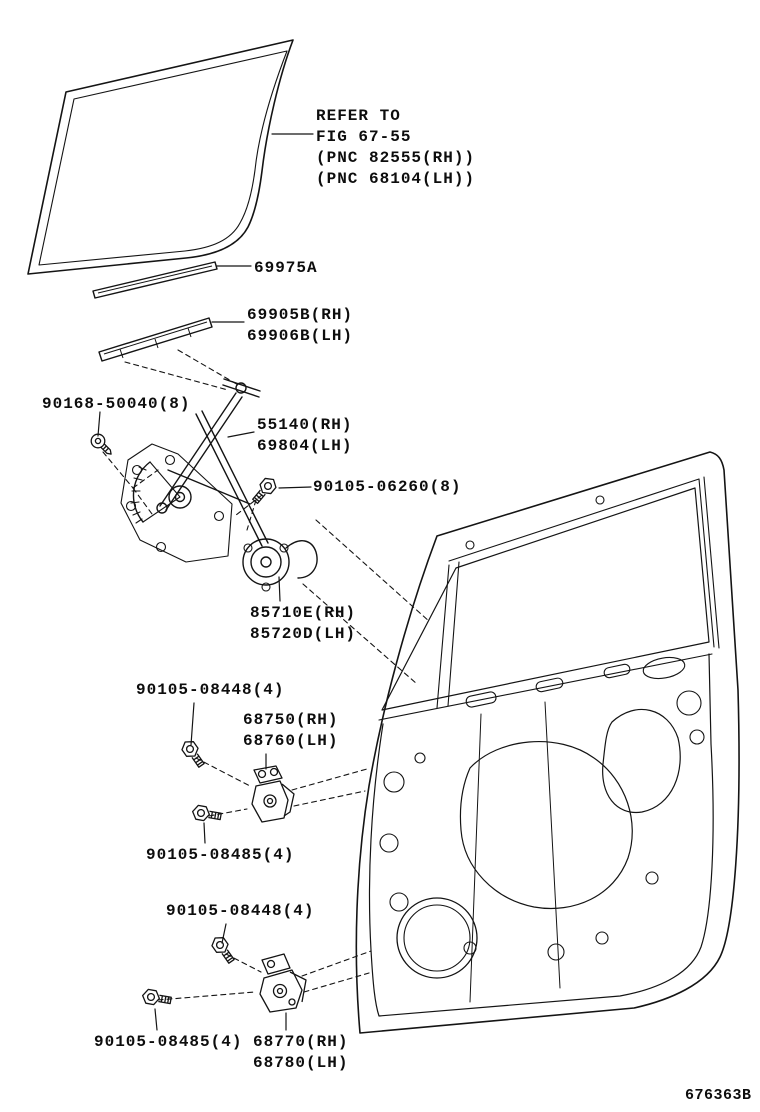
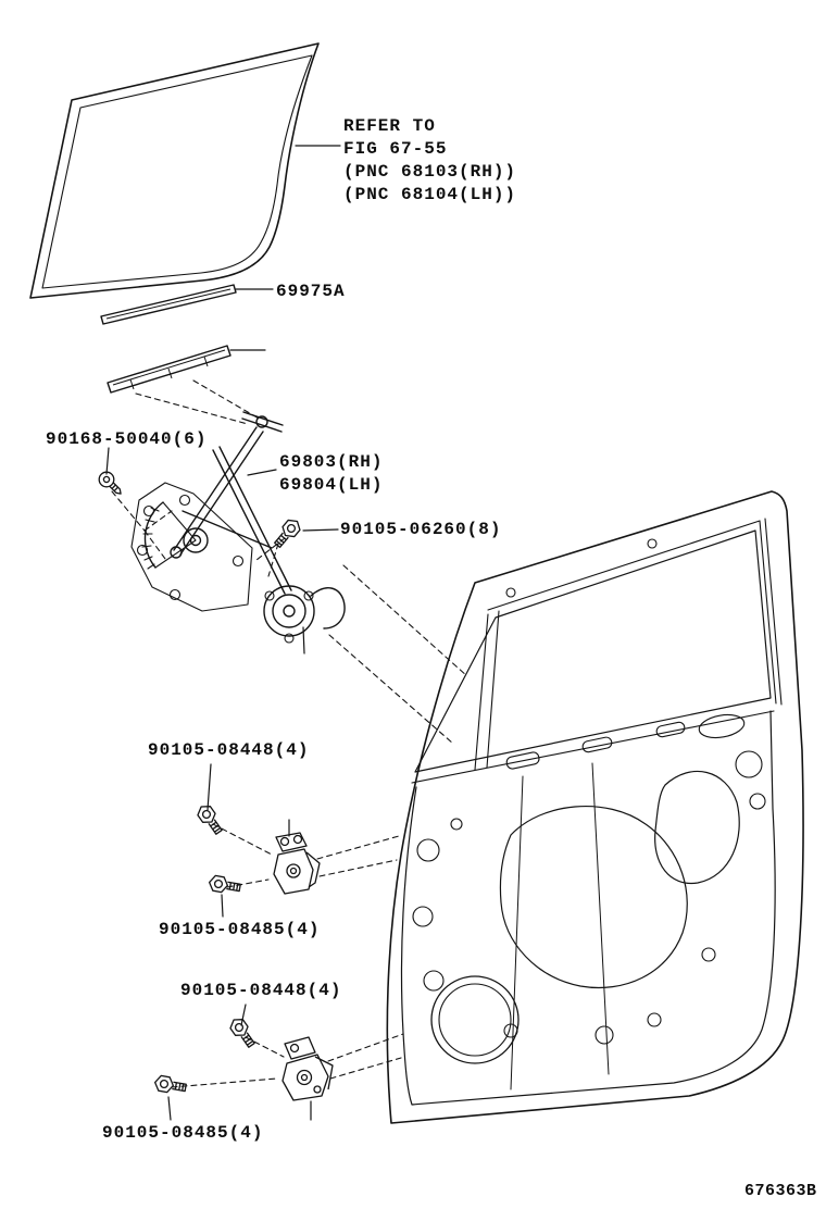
  REFER TO
  FIG 67-55
- (PNC 82555(RH))
+ (PNC 68103(RH))
  (PNC 68104(LH))
  69975A
- 69905B(RH)
- 69906B(LH)
- 90168-50040(8)
+ 90168-50040(6)
- 55140(RH)
+ 69803(RH)
  69804(LH)
  90105-06260(8)
- 85710E(RH)
- 85720D(LH)
  90105-08448(4)
- 68750(RH)
- 68760(LH)
  90105-08485(4)
  90105-08448(4)
  90105-08485(4)
- 68770(RH)
- 68780(LH)
  676363B
